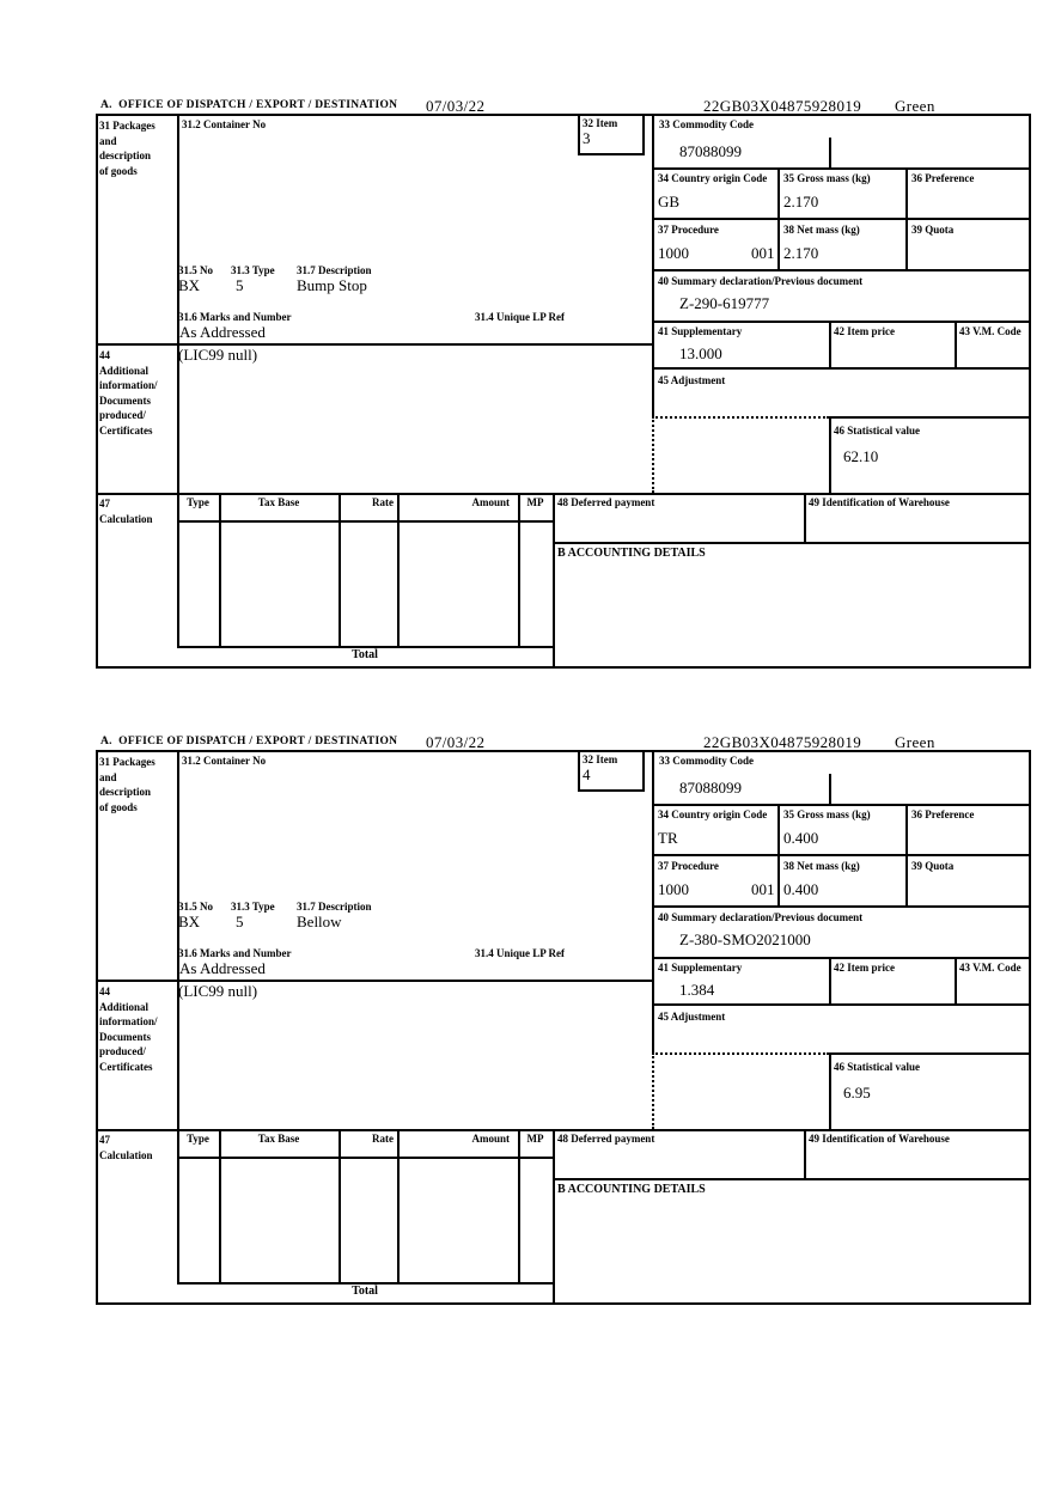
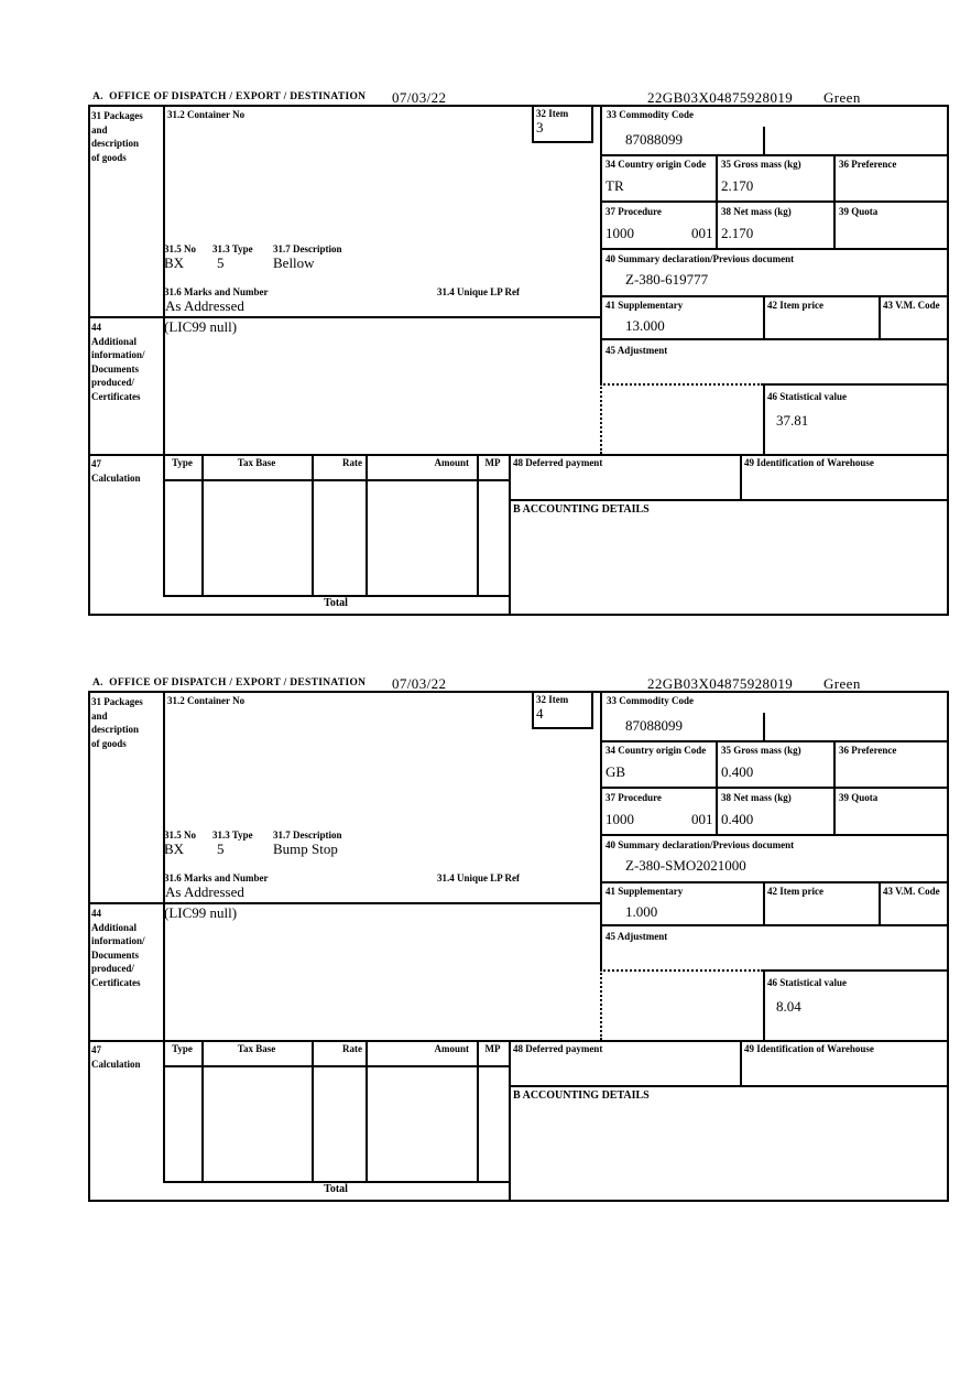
  A. OFFICE OF DISPATCH / EXPORT / DESTINATION
  07/03/22
  22GB03X04875928019
  Green
  31 Packages
  and
  description
  of goods
  31.2 Container No
  32 Item
  3
  33 Commodity Code
  87088099
  34 Country origin Code
  35 Gross mass (kg)
  36 Preference
- GB
+ TR
  2.170
  37 Procedure
  38 Net mass (kg)
  39 Quota
  1000
  001
  2.170
  40 Summary declaration/Previous document
- Z-290-619777
+ Z-380-619777
  41 Supplementary
  42 Item price
  43 V.M. Code
  13.000
  45 Adjustment
  46 Statistical value
- 62.10
+ 37.81
  31.5 No
  31.3 Type
  31.7 Description
  BX
  5
- Bump Stop
+ Bellow
  31.6 Marks and Number
  31.4 Unique LP Ref
  As Addressed
  44
  Additional
  information/
  Documents
  produced/
  Certificates
  (LIC99 null)
  47
  Calculation
  Type
  Tax Base
  Rate
  Amount
  MP
  48 Deferred payment
  49 Identification of Warehouse
  B ACCOUNTING DETAILS
  Total
  A. OFFICE OF DISPATCH / EXPORT / DESTINATION
  07/03/22
  22GB03X04875928019
  Green
  31 Packages
  and
  description
  of goods
  31.2 Container No
  32 Item
  4
  33 Commodity Code
  87088099
  34 Country origin Code
  35 Gross mass (kg)
  36 Preference
- TR
+ GB
  0.400
  37 Procedure
  38 Net mass (kg)
  39 Quota
  1000
  001
  0.400
  40 Summary declaration/Previous document
  Z-380-SMO2021000
  41 Supplementary
  42 Item price
  43 V.M. Code
- 1.384
+ 1.000
  45 Adjustment
  46 Statistical value
- 6.95
+ 8.04
  31.5 No
  31.3 Type
  31.7 Description
  BX
  5
- Bellow
+ Bump Stop
  31.6 Marks and Number
  31.4 Unique LP Ref
  As Addressed
  44
  Additional
  information/
  Documents
  produced/
  Certificates
  (LIC99 null)
  47
  Calculation
  Type
  Tax Base
  Rate
  Amount
  MP
  48 Deferred payment
  49 Identification of Warehouse
  B ACCOUNTING DETAILS
  Total
